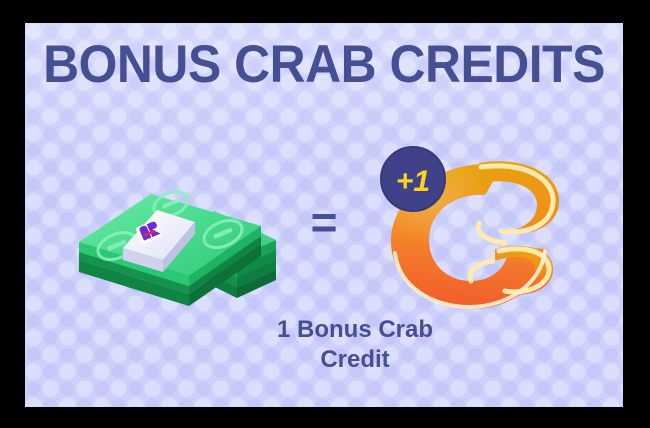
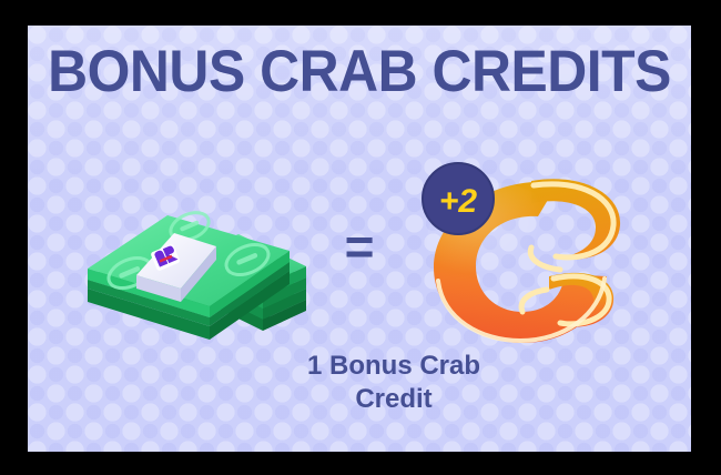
  BONUS CRAB CREDITS
  =
- +1
+ +2
  1 Bonus Crab
  Credit
